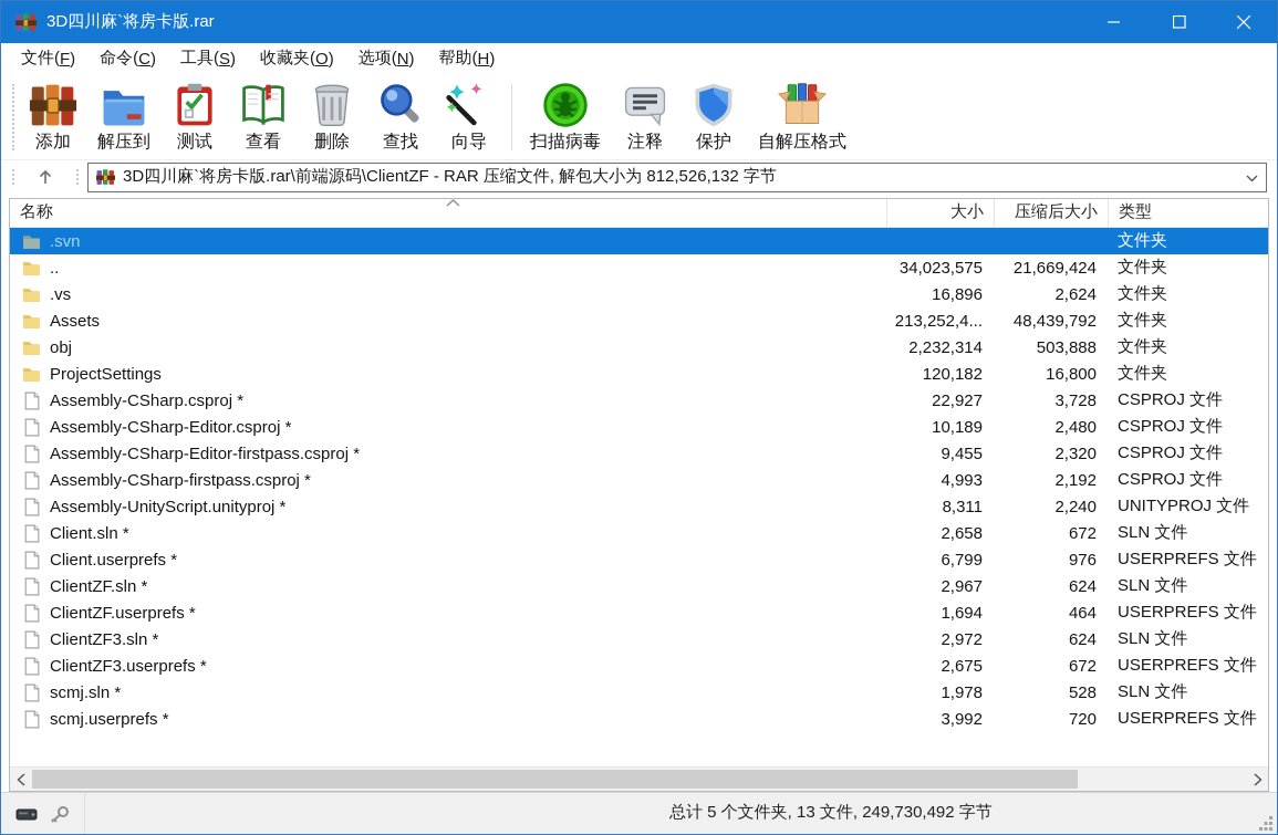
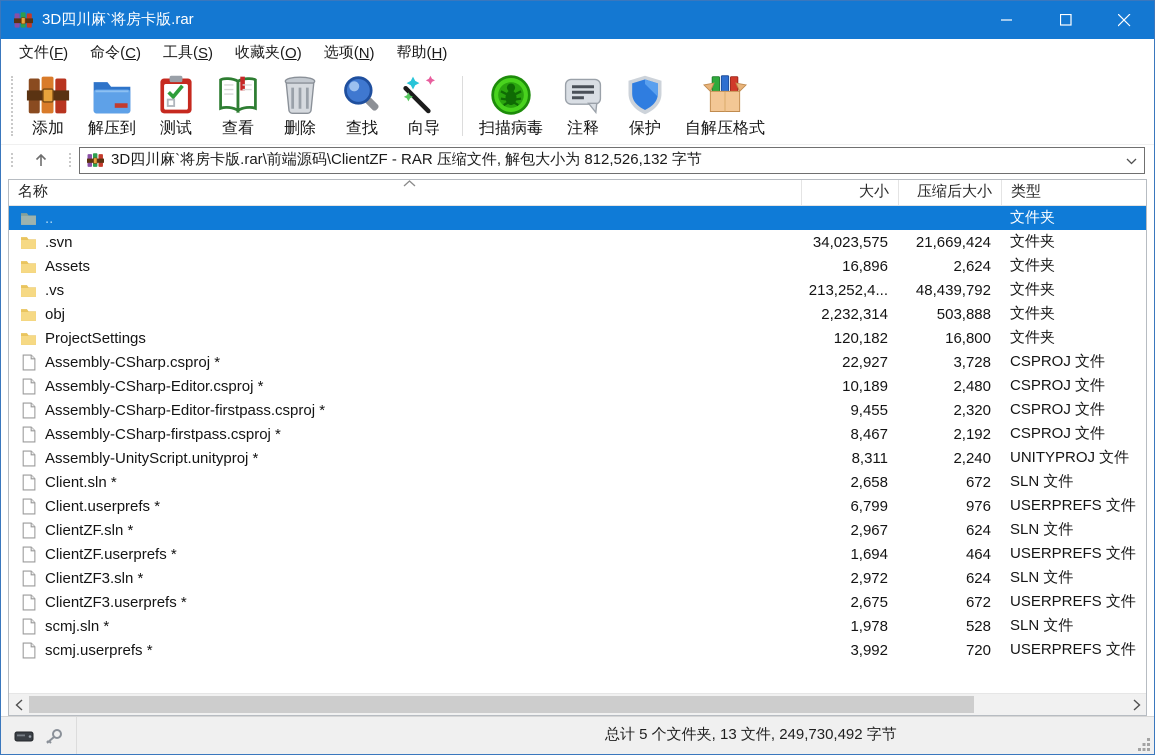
  3D四川麻`将房卡版.rar
  文件(
  F
  )
  命令(
  C
  )
  工具(
  S
  )
  收藏夹(
  O
  )
  选项(
  N
  )
  帮助(
  H
  )
  添加
  解压到
  测试
  查看
  删除
  查找
  向导
  扫描病毒
  注释
  保护
  自解压格式
  3D四川麻`将房卡版.rar\前端源码\ClientZF - RAR 压缩文件, 解包大小为 812,526,132 字节
  名称
  大小
  压缩后大小
  类型
- .svn
+ ..
  文件夹
- ..
+ .svn
  34,023,575
  21,669,424
  文件夹
- .vs
+ Assets
  16,896
  2,624
  文件夹
- Assets
+ .vs
  213,252,4...
  48,439,792
  文件夹
  obj
  2,232,314
  503,888
  文件夹
  ProjectSettings
  120,182
  16,800
  文件夹
  Assembly-CSharp.csproj *
  22,927
  3,728
  CSPROJ 文件
  Assembly-CSharp-Editor.csproj *
  10,189
  2,480
  CSPROJ 文件
  Assembly-CSharp-Editor-firstpass.csproj *
  9,455
  2,320
  CSPROJ 文件
  Assembly-CSharp-firstpass.csproj *
- 4,993
+ 8,467
  2,192
  CSPROJ 文件
  Assembly-UnityScript.unityproj *
  8,311
  2,240
  UNITYPROJ 文件
  Client.sln *
  2,658
  672
  SLN 文件
  Client.userprefs *
  6,799
  976
  USERPREFS 文件
  ClientZF.sln *
  2,967
  624
  SLN 文件
  ClientZF.userprefs *
  1,694
  464
  USERPREFS 文件
  ClientZF3.sln *
  2,972
  624
  SLN 文件
  ClientZF3.userprefs *
  2,675
  672
  USERPREFS 文件
  scmj.sln *
  1,978
  528
  SLN 文件
  scmj.userprefs *
  3,992
  720
  USERPREFS 文件
  总计 5 个文件夹, 13 文件, 249,730,492 字节
